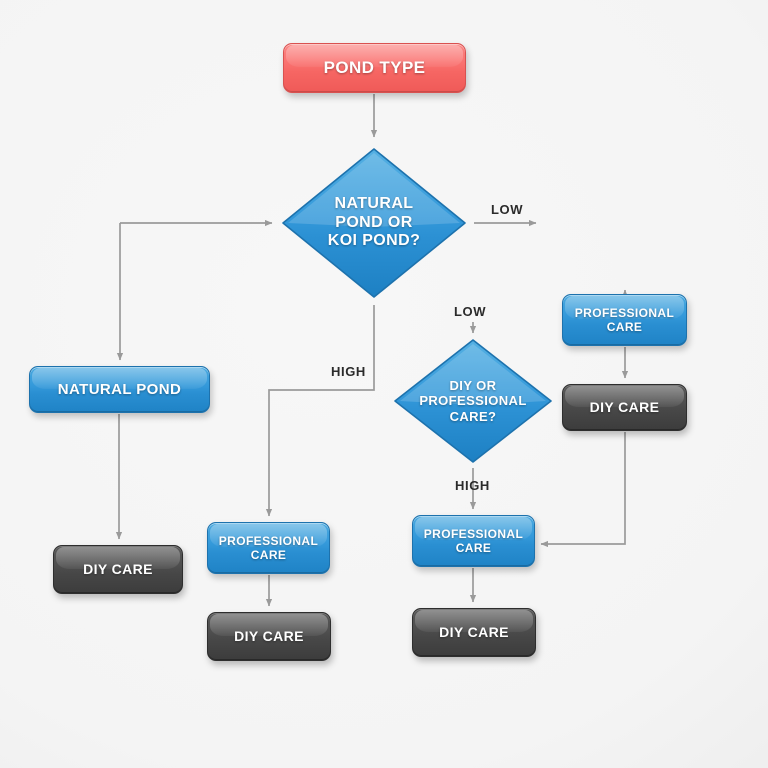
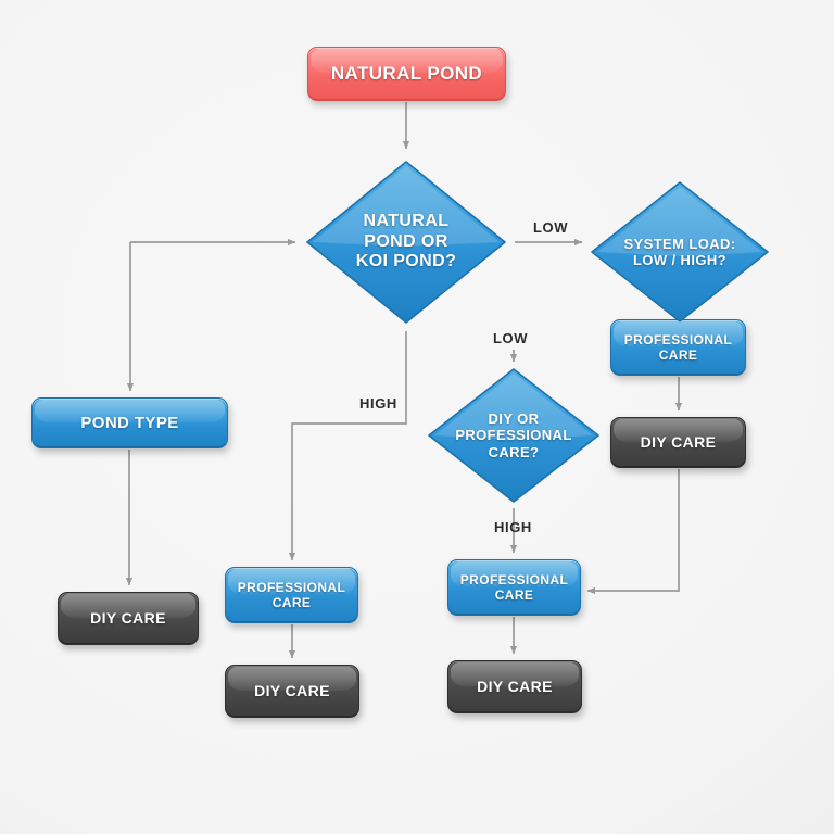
- POND TYPE
+ NATURAL POND
  NATURAL
  POND OR
  KOI POND?
+ SYSTEM LOAD:
+ LOW / HIGH?
  DIY OR
  PROFESSIONAL
  CARE?
- NATURAL POND
+ POND TYPE
  PROFESSIONAL
  CARE
  DIY CARE
  DIY CARE
  PROFESSIONAL
  CARE
  DIY CARE
  PROFESSIONAL
  CARE
  DIY CARE
  LOW
  HIGH
  LOW
  HIGH
